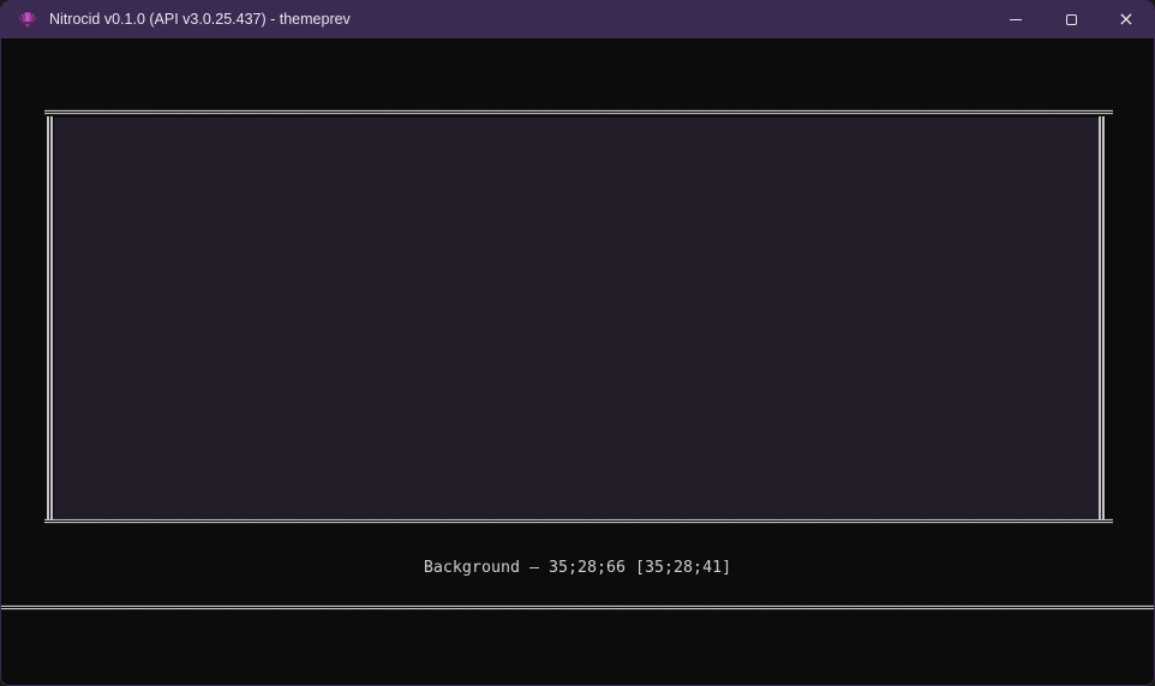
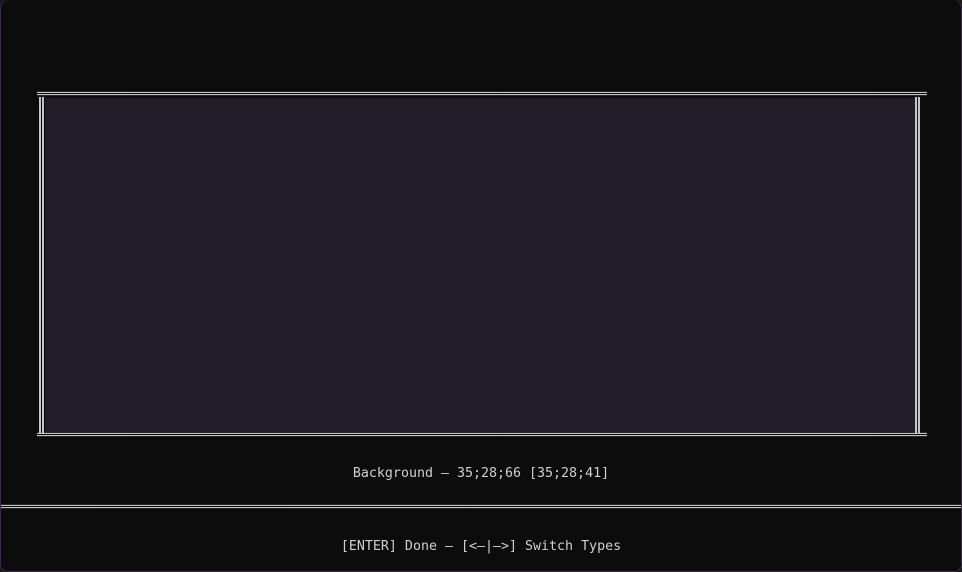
- Nitrocid v0.1.0 (API v3.0.25.437) - themeprev
- ×
  ═══════════════════════════════════════════════════════════════════════════════════════════════════════════════
  ═══════════════════════════════════════════════════════════════════════════════════════════════════════════════
  Background — 35;28;66 [35;28;41]
  ════════════════════════════════════════════════════════════════════════════════════════════════════════════════════════
+ [ENTER] Done — [<—|—>] Switch Types
